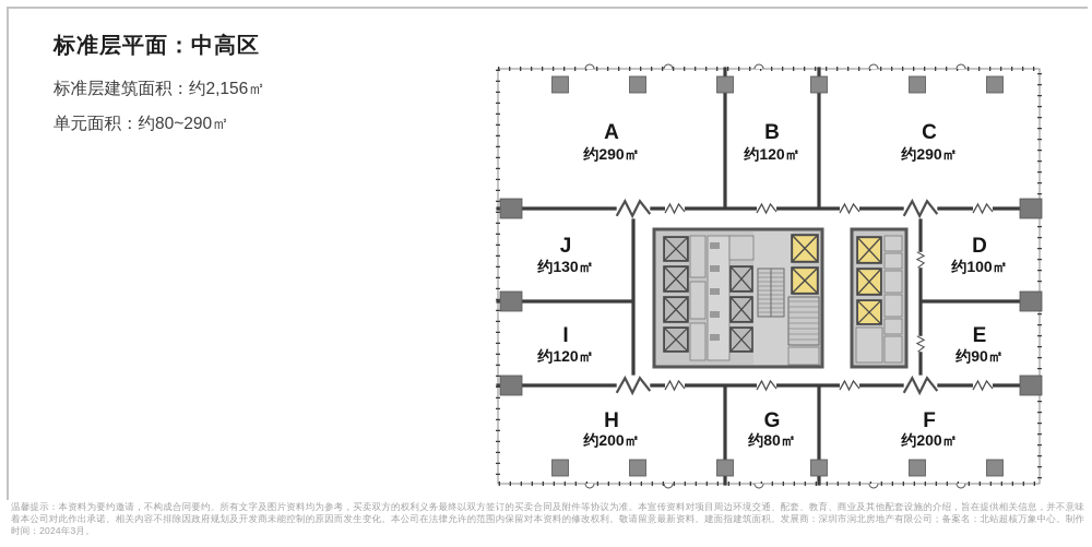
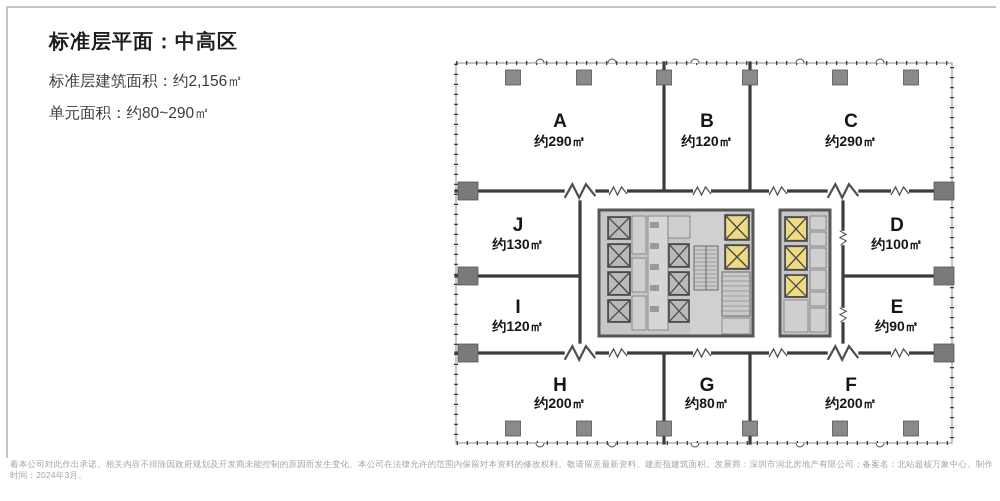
  标准层平面：中高区
  标准层建筑面积：约2,156㎡
  单元面积：约80~290㎡
  A
  约290㎡
  B
  约120㎡
  C
  约290㎡
  D
  约100㎡
  E
  约90㎡
  F
  约200㎡
  G
  约80㎡
  H
  约200㎡
  I
  约120㎡
  J
  约130㎡
- 温馨提示：本资料为要约邀请，不构成合同要约。所有文字及图片资料均为参考，买卖双方的权利义务最终以双方签订的买卖合同及附件等协议为准。本宣传资料对项目周边环境交通、配套、教育、商业及其他配套设施的介绍，旨在提供相关信息，并不意味
  着本公司对此作出承诺。相关内容不排除因政府规划及开发商未能控制的原因而发生变化。本公司在法律允许的范围内保留对本资料的修改权利。敬请留意最新资料。建面指建筑面积。发展商：深圳市润北房地产有限公司；备案名：北站超核万象中心。制作
  时间：2024年3月。
